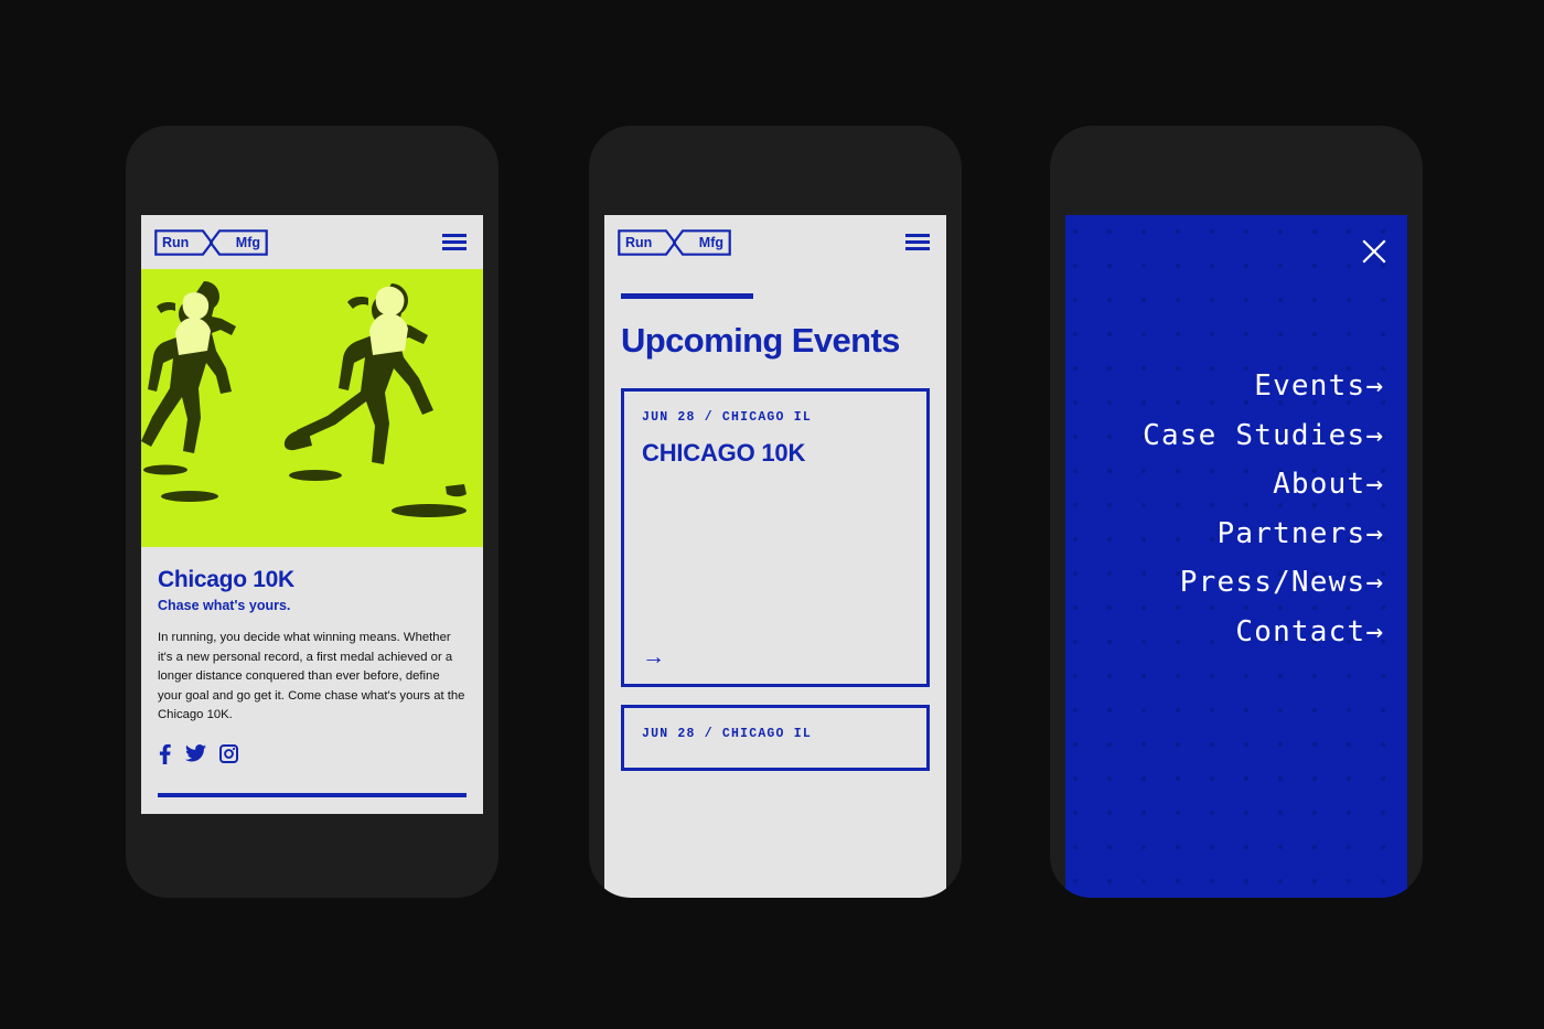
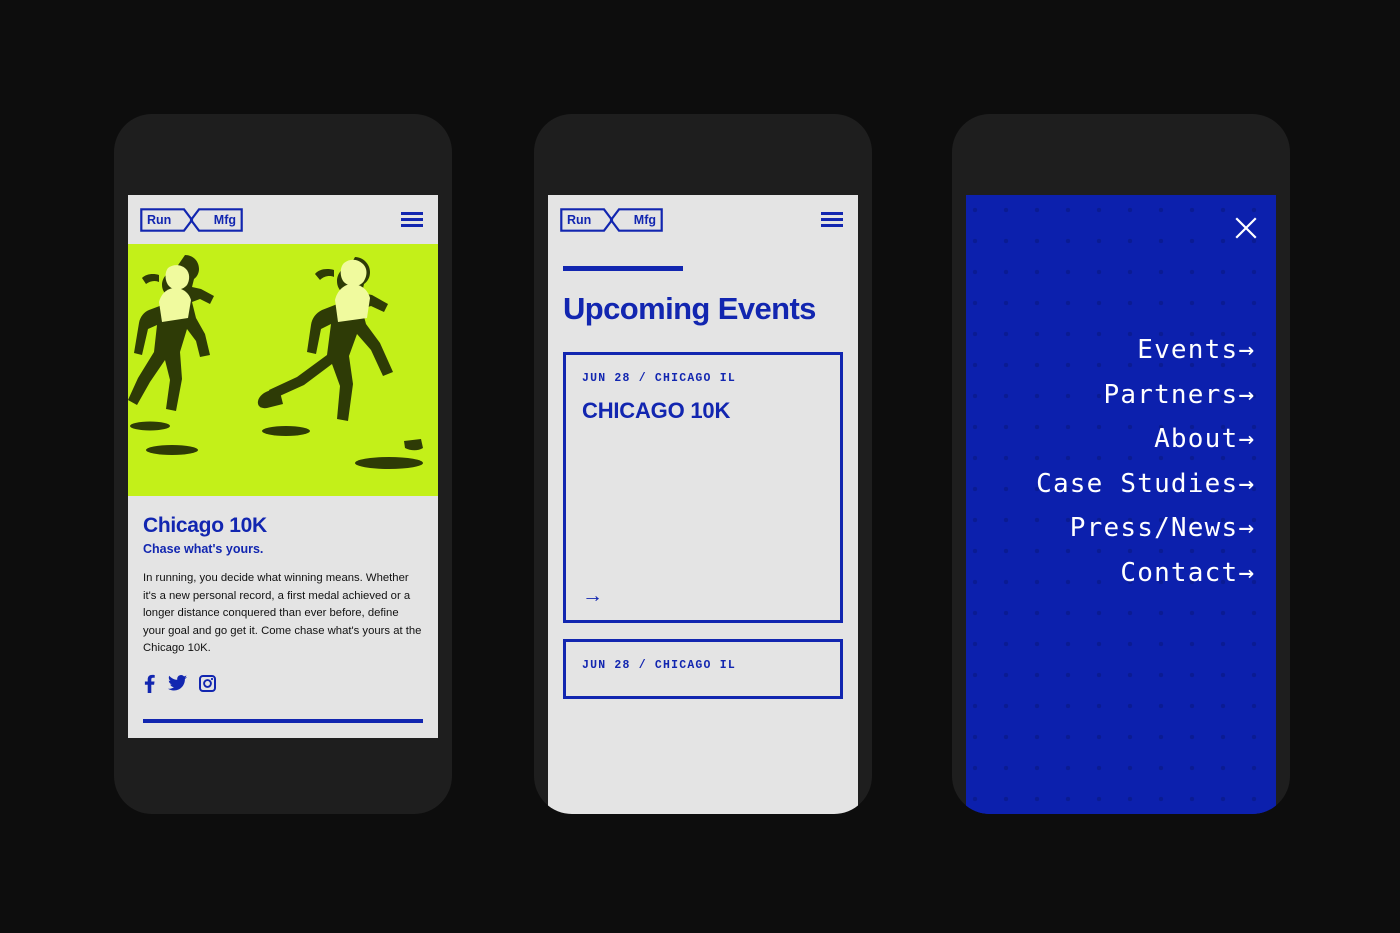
  Run
  Mfg
  Chicago 10K
  Chase what's yours.
  In running, you decide what winning means. Whether it's a new personal record, a first medal achieved or a longer distance conquered than ever before, define your goal and go get it. Come chase what's yours at the Chicago 10K.
  Run
  Mfg
  Upcoming Events
  JUN 28 / CHICAGO IL
  CHICAGO 10K
  →
  JUN 28 / CHICAGO IL
  Events→
- Case Studies→
+ Partners→
  About→
- Partners→
+ Case Studies→
  Press/News→
  Contact→
